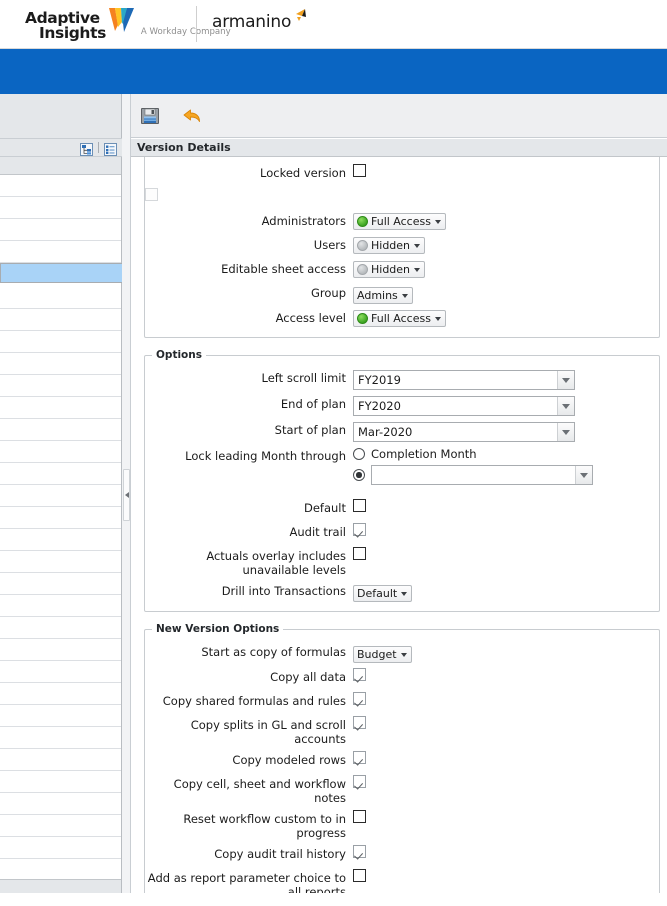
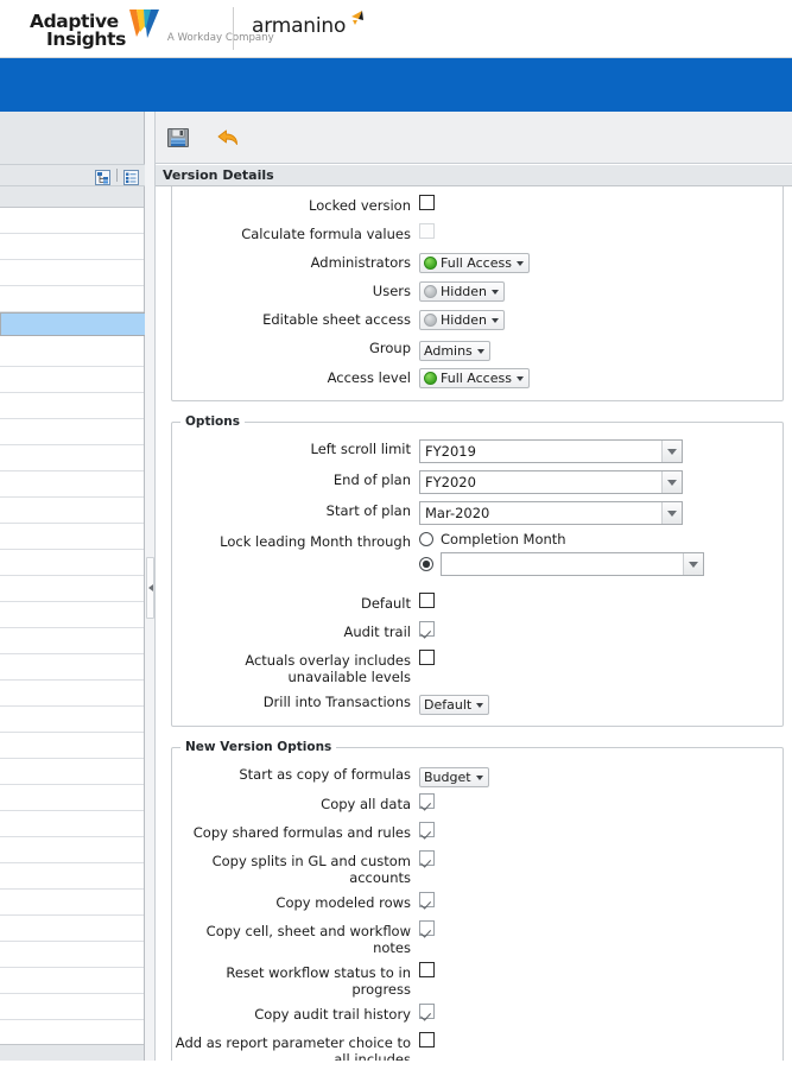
  Adaptive
  Insights
  A Workday Company
  armanino
  Version Details
  Locked version
+ Calculate formula values
  Administrators
  Full Access
  Users
  Hidden
  Editable sheet access
  Hidden
  Group
  Admins
  Access level
  Full Access
  Options
  Left scroll limit
  FY2019
  End of plan
  FY2020
  Start of plan
  Mar-2020
  Lock leading Month through
  Completion Month
  Default
  Audit trail
  Actuals overlay includes unavailable levels
  Drill into Transactions
  Default
  New Version Options
  Start as copy of formulas
  Budget
  Copy all data
  Copy shared formulas and rules
- Copy splits in GL and scroll accounts
+ Copy splits in GL and custom accounts
  Copy modeled rows
  Copy cell, sheet and workflow notes
- Reset workflow custom to in progress
+ Reset workflow status to in progress
  Copy audit trail history
- Add as report parameter choice to all reports
+ Add as report parameter choice to all includes
